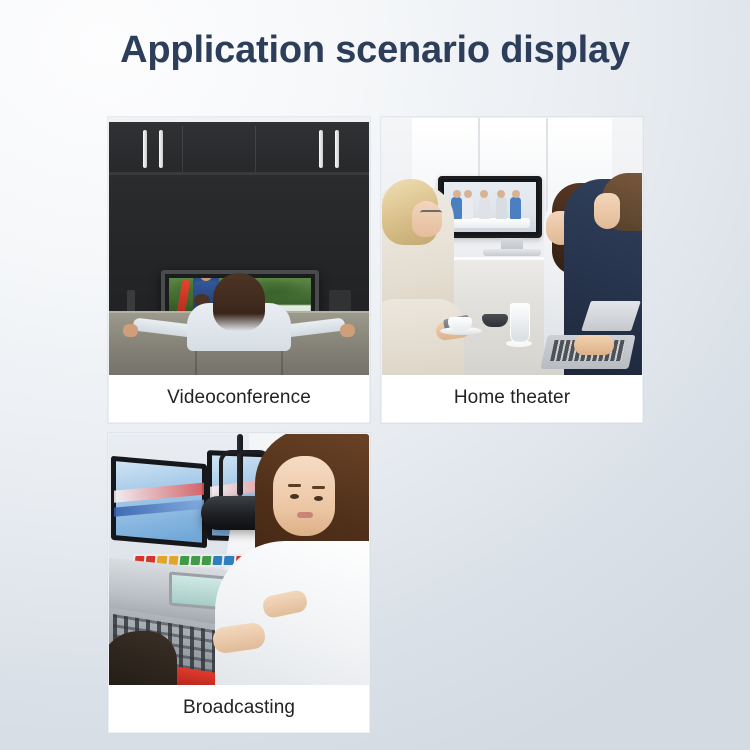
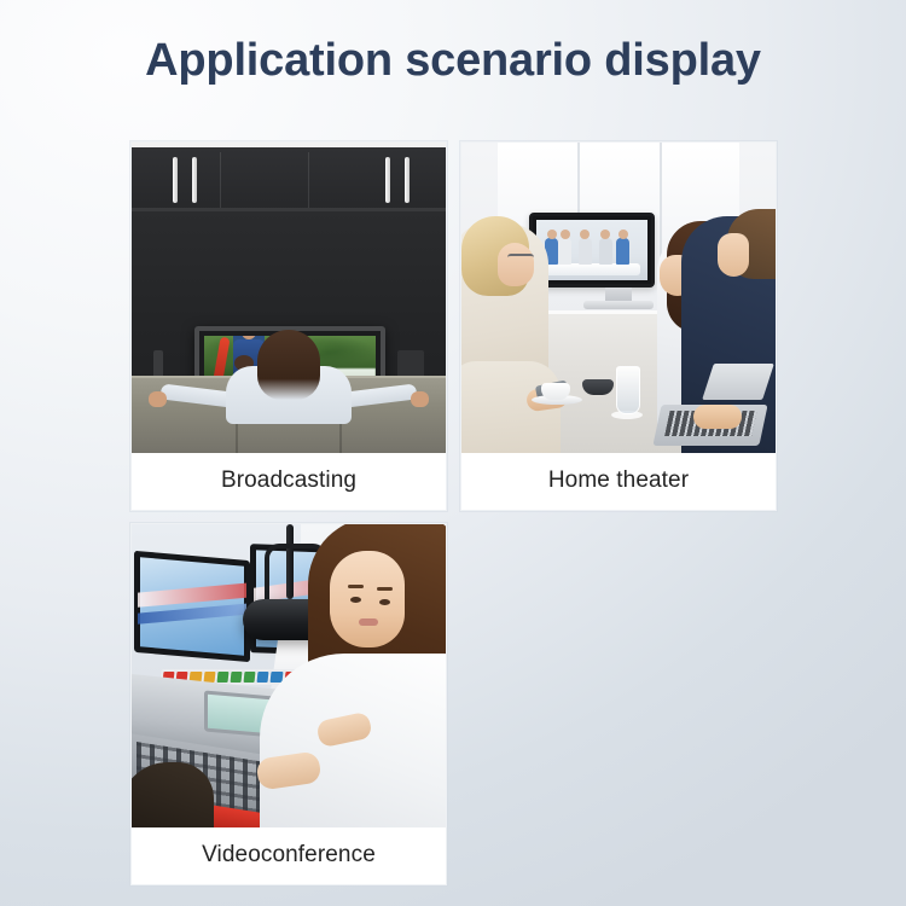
  Application scenario display
- Videoconference
+ Broadcasting
  Home theater
- Broadcasting
+ Videoconference
